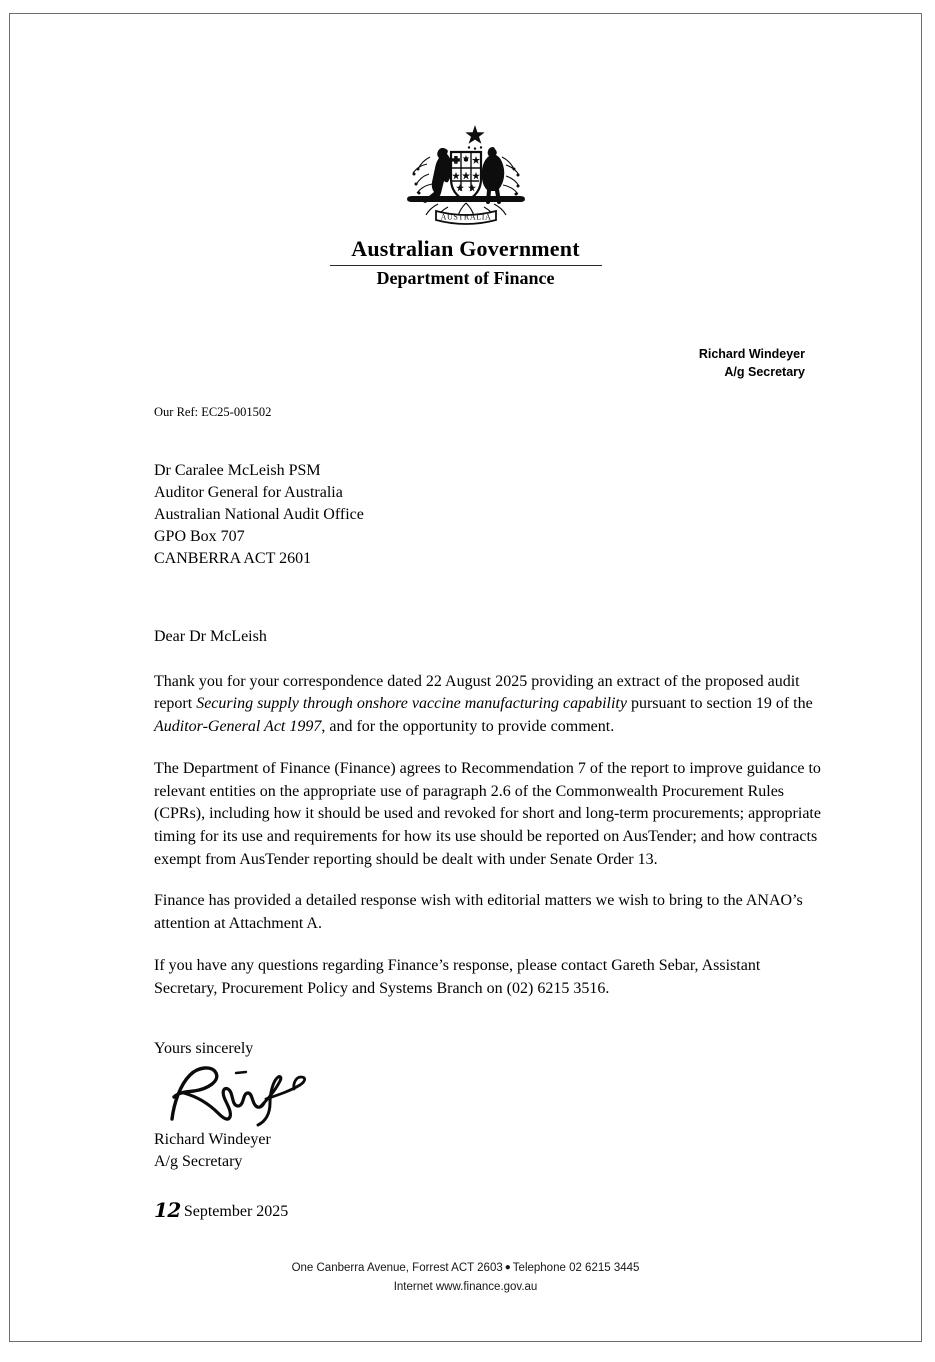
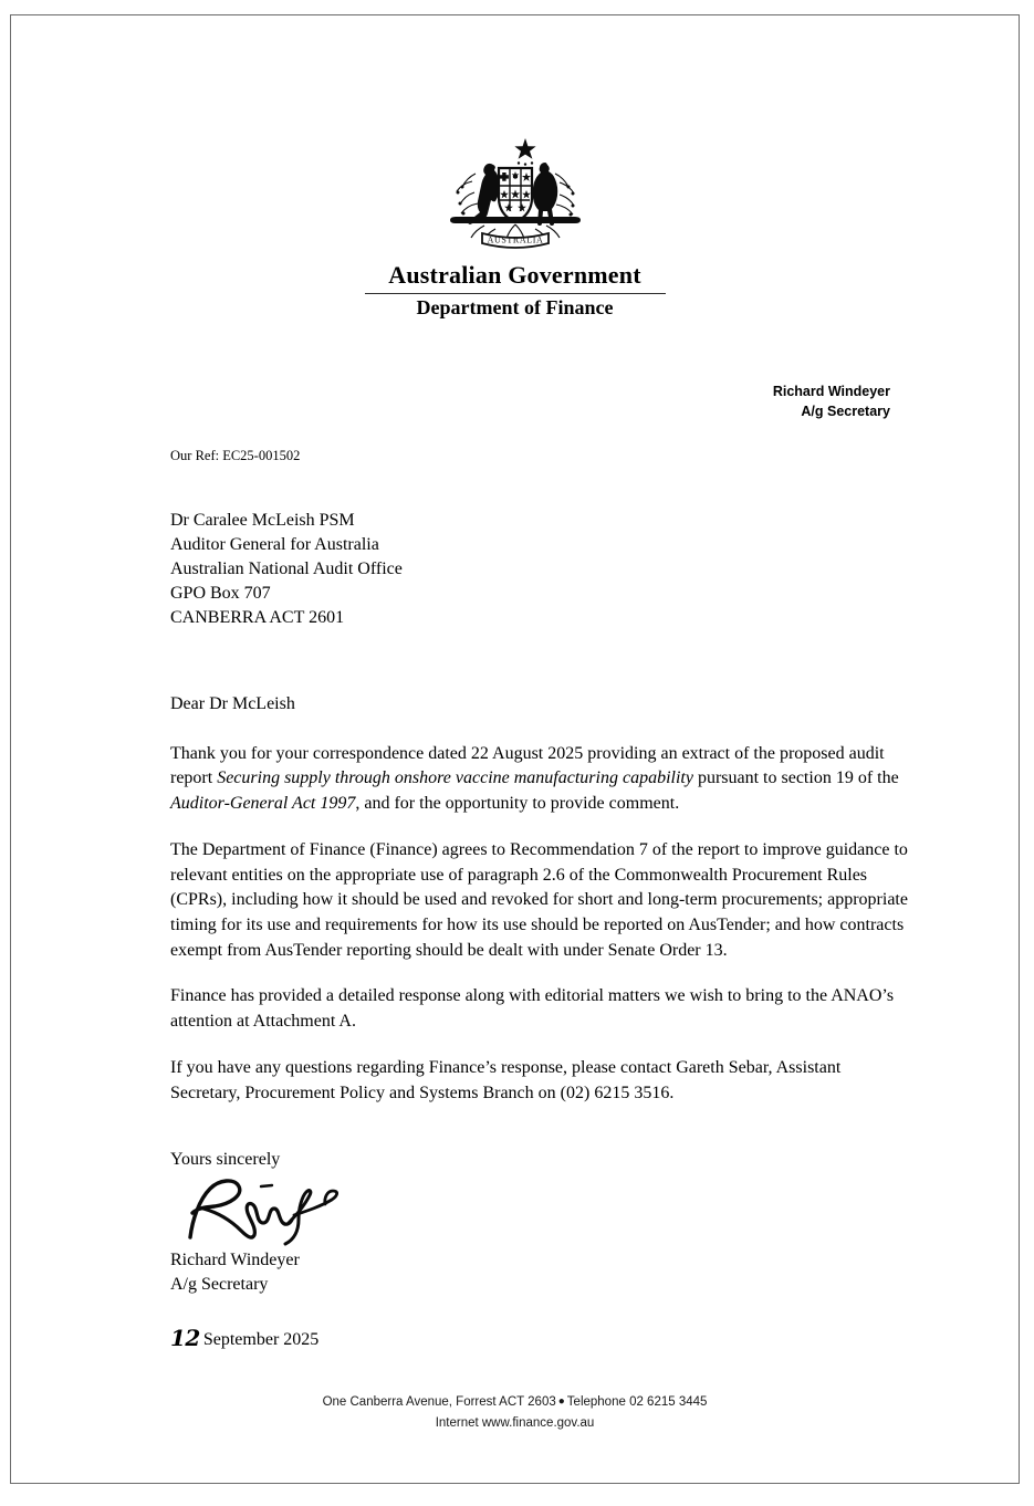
  AUSTRALIA
  Australian Government
  Department of Finance
  Richard Windeyer
  A/g Secretary
  Our Ref: EC25-001502
  Dr Caralee McLeish PSM
  Auditor General for Australia
  Australian National Audit Office
  GPO Box 707
  CANBERRA ACT 2601
  Dear Dr McLeish
  Thank you for your correspondence dated 22 August 2025 providing an extract of the proposed audit report Securing supply through onshore vaccine manufacturing capability pursuant to section 19 of the Auditor-General Act 1997, and for the opportunity to provide comment.
  The Department of Finance (Finance) agrees to Recommendation 7 of the report to improve guidance to relevant entities on the appropriate use of paragraph 2.6 of the Commonwealth Procurement Rules (CPRs), including how it should be used and revoked for short and long-term procurements; appropriate timing for its use and requirements for how its use should be reported on AusTender; and how contracts exempt from AusTender reporting should be dealt with under Senate Order 13.
- Finance has provided a detailed response wish with editorial matters we wish to bring to the ANAO’s attention at Attachment A.
+ Finance has provided a detailed response along with editorial matters we wish to bring to the ANAO’s attention at Attachment A.
  If you have any questions regarding Finance’s response, please contact Gareth Sebar, Assistant Secretary, Procurement Policy and Systems Branch on (02) 6215 3516.
  Yours sincerely
  Richard Windeyer
  A/g Secretary
  12 September 2025
  One Canberra Avenue, Forrest ACT 2603 ● Telephone 02 6215 3445
  Internet www.finance.gov.au
